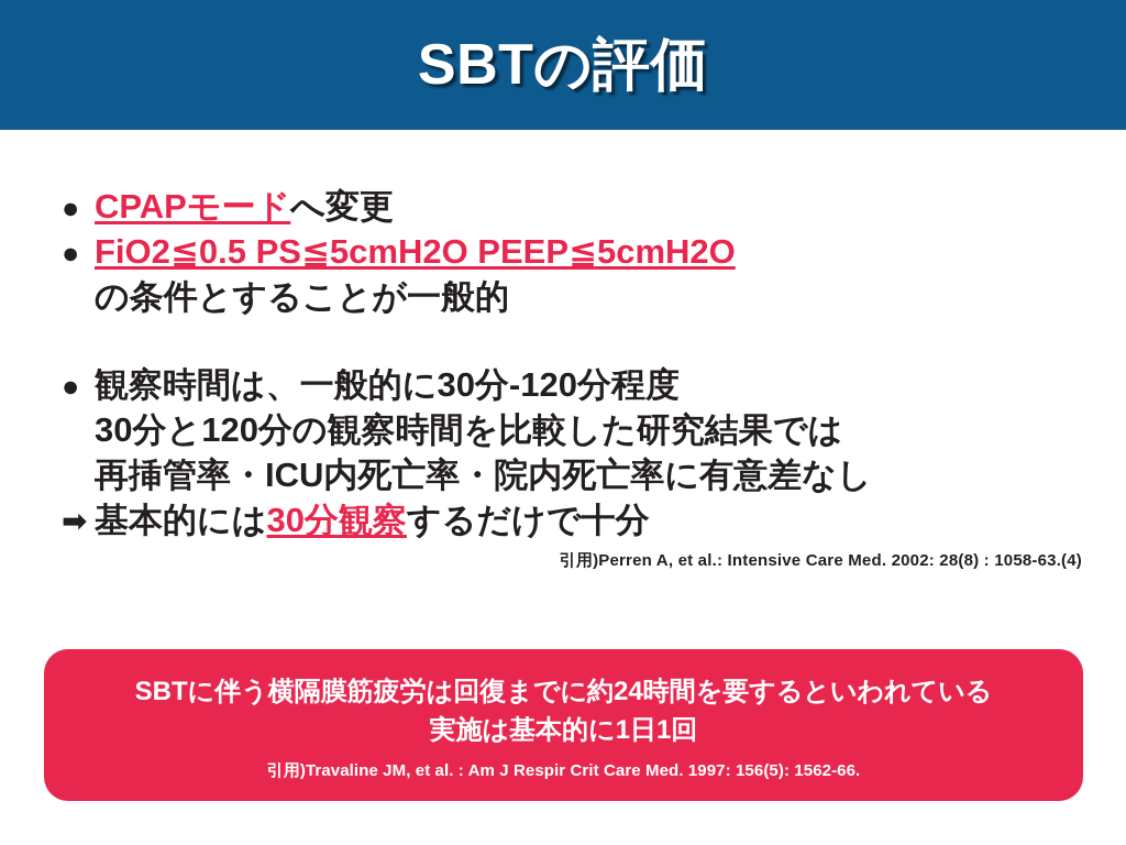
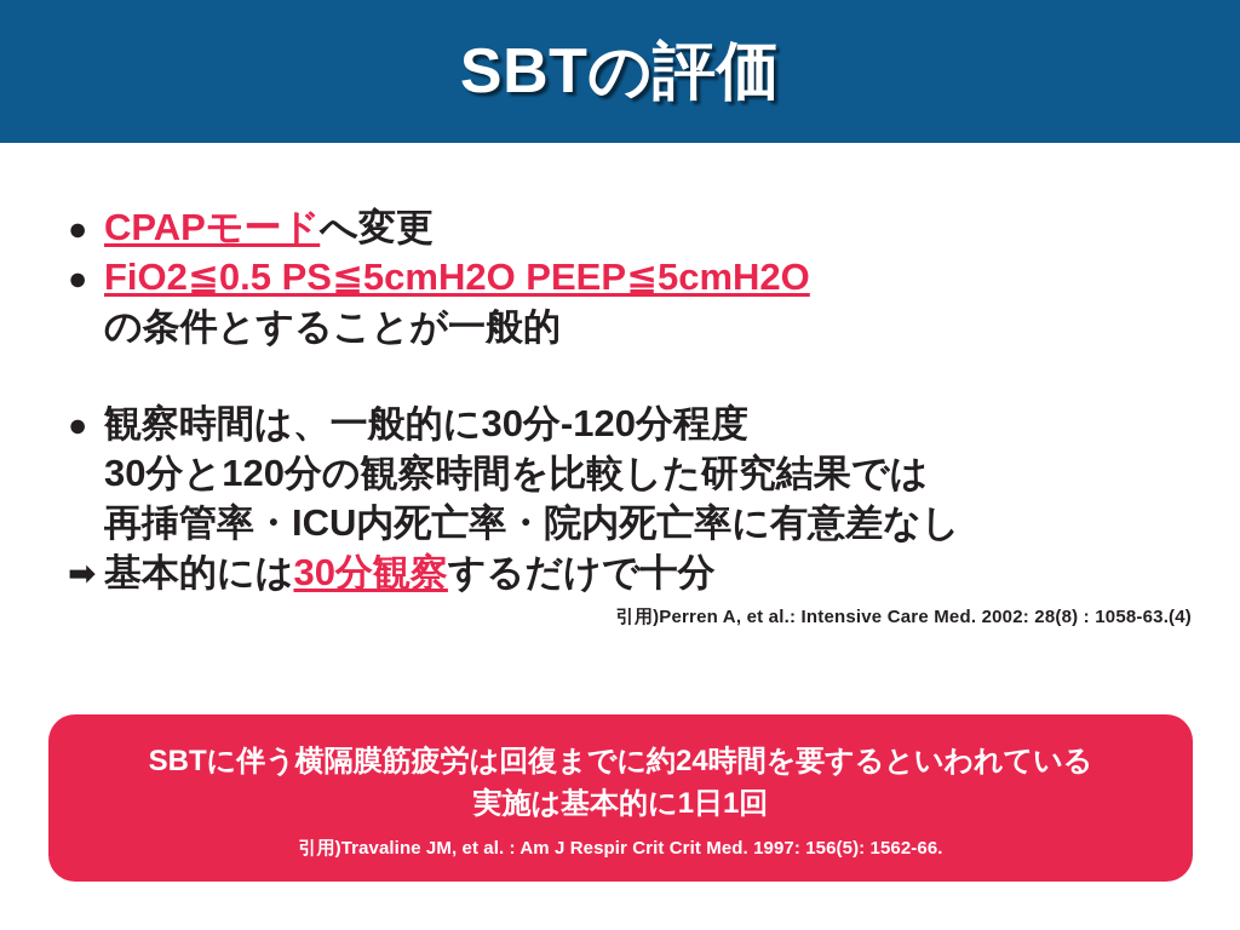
  SBTの評価
  ●
  CPAPモード
  へ変更
  ●
  FiO2≦0.5 PS≦5cmH2O PEEP≦5cmH2O
  の条件とすることが一般的
  ●
  観察時間は、一般的に30分-120分程度
  30分と120分の観察時間を比較した研究結果では
  再挿管率・ICU内死亡率・院内死亡率に有意差なし
  ➡
  基本的には
  30分観察
  するだけで十分
  引用)Perren A, et al.: Intensive Care Med. 2002: 28(8) : 1058-63.(4)
  SBTに伴う横隔膜筋疲労は回復までに約24時間を要するといわれている
  実施は基本的に1日1回
- 引用)Travaline JM, et al. : Am J Respir Crit Care Med. 1997: 156(5): 1562-66.
+ 引用)Travaline JM, et al. : Am J Respir Crit Crit Med. 1997: 156(5): 1562-66.
